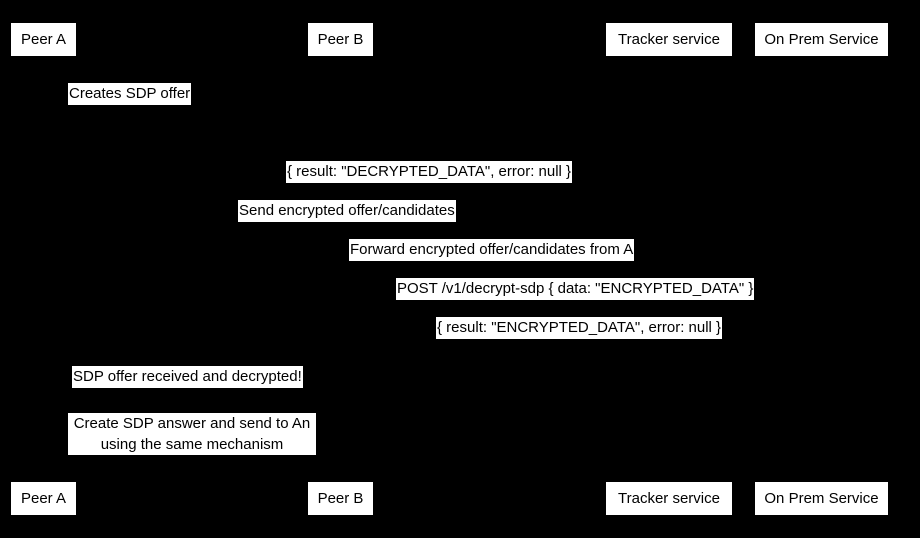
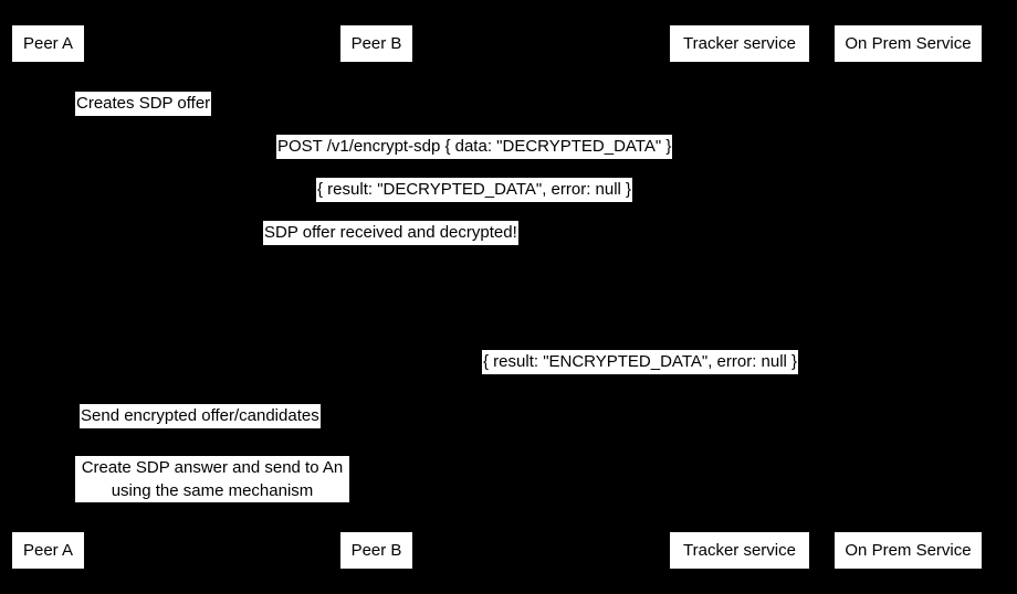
  Peer A
  Peer B
  Tracker service
  On Prem Service
  Creates SDP offer
+ POST /v1/encrypt-sdp { data: "DECRYPTED_DATA" }
  { result: "DECRYPTED_DATA", error: null }
- Send encrypted offer/candidates
+ SDP offer received and decrypted!
- Forward encrypted offer/candidates from A
- POST /v1/decrypt-sdp { data: "ENCRYPTED_DATA" }
  { result: "ENCRYPTED_DATA", error: null }
- SDP offer received and decrypted!
+ Send encrypted offer/candidates
  Create SDP answer and send to An
  using the same mechanism
  Peer A
  Peer B
  Tracker service
  On Prem Service
